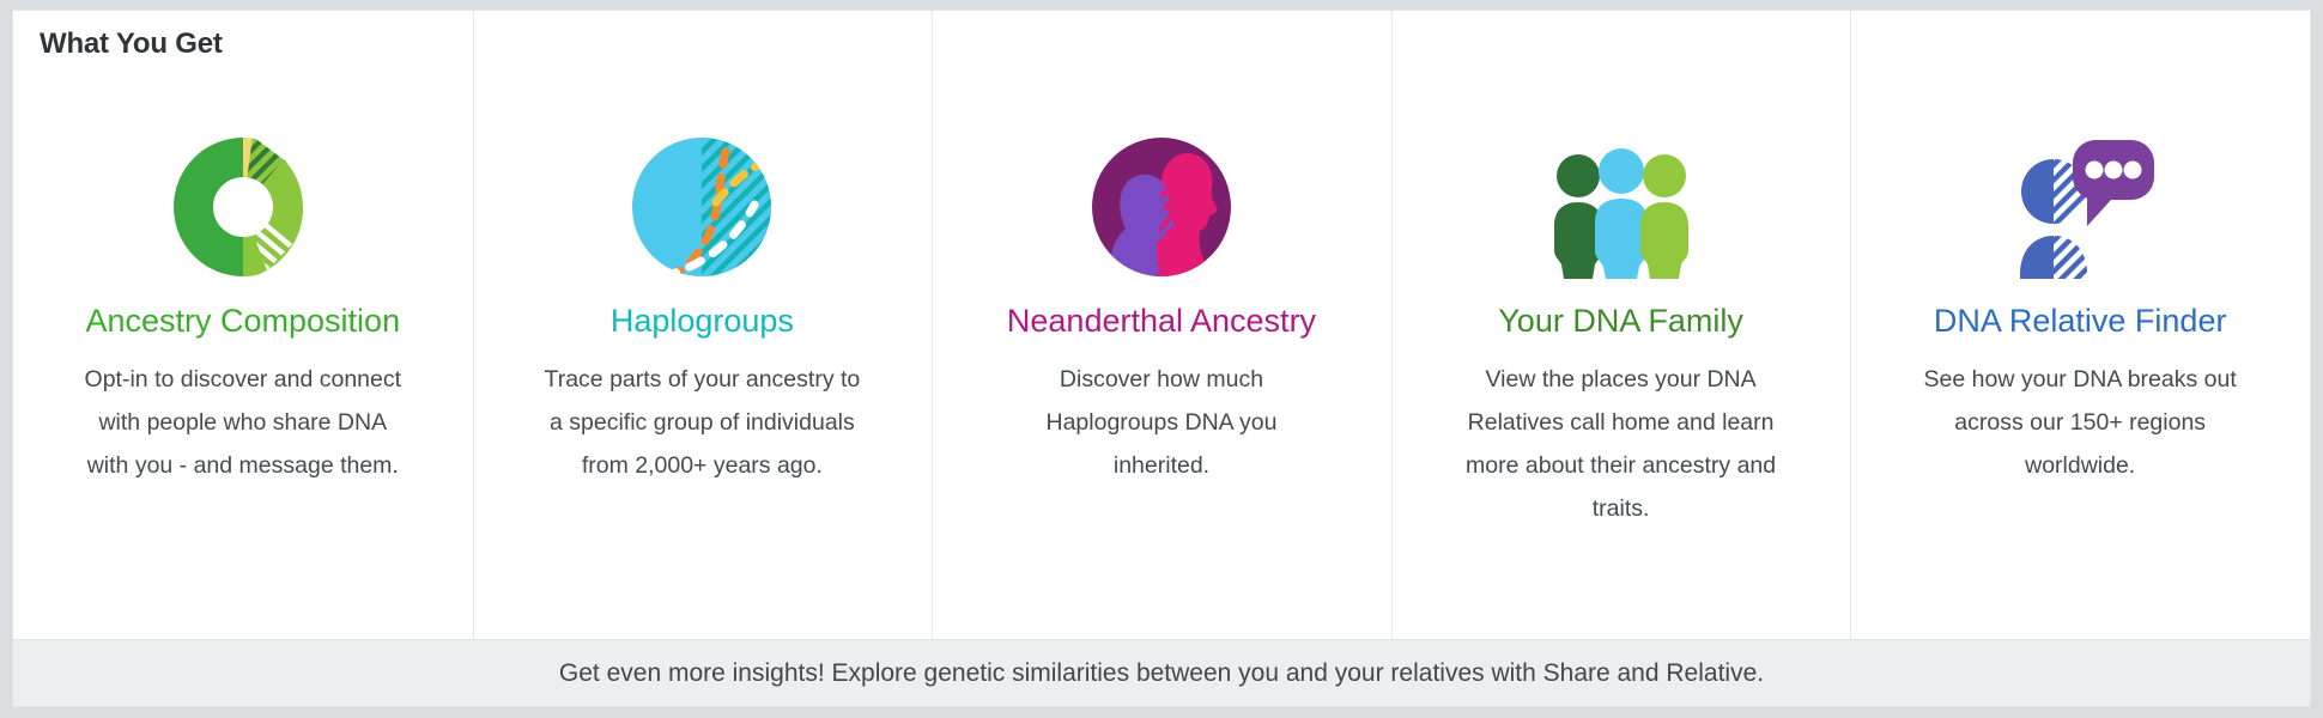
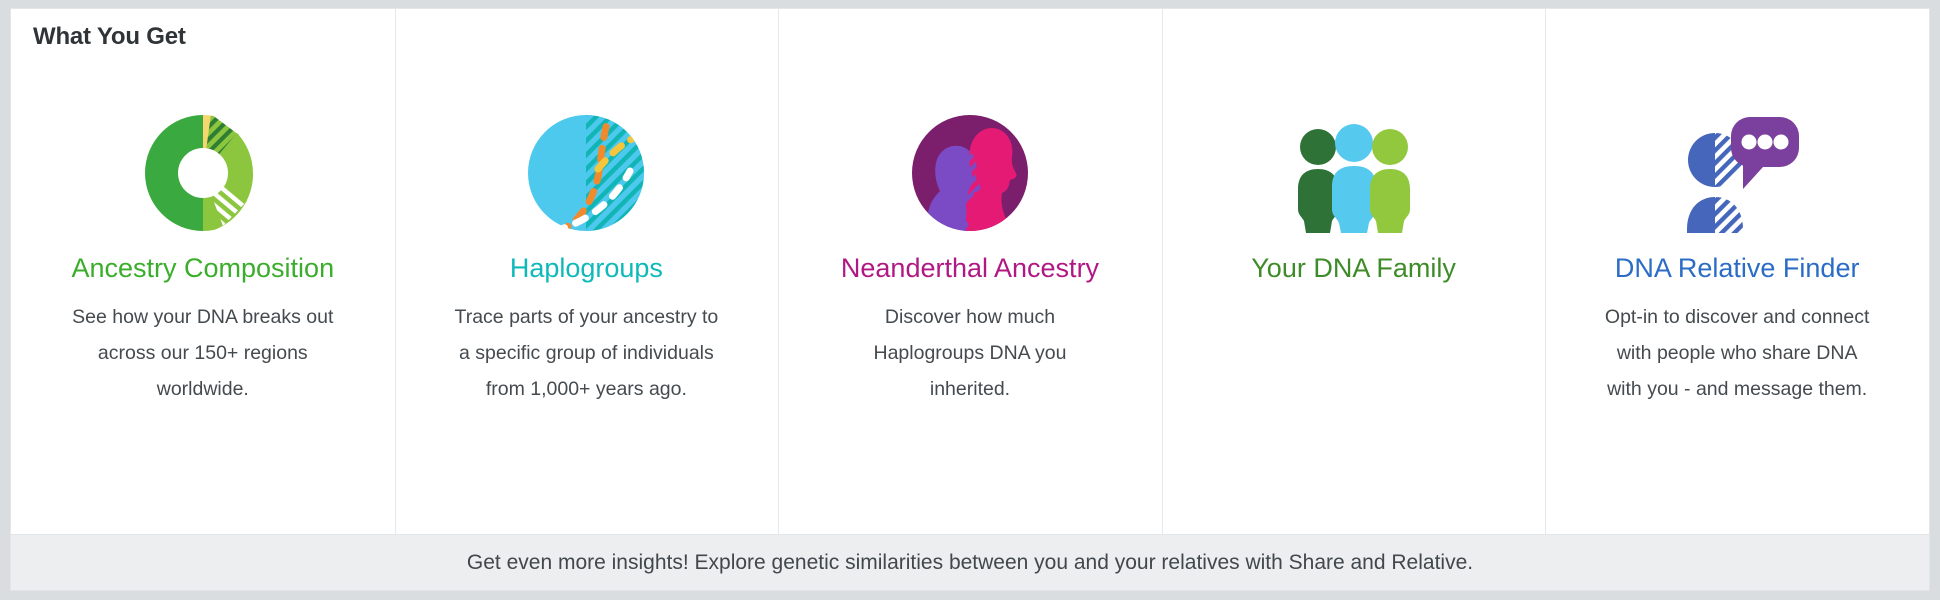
  What You Get
  Ancestry Composition
- Opt-in to discover and connect with people who share DNA with you - and message them.
+ See how your DNA breaks out across our 150+ regions worldwide.
  Haplogroups
- Trace parts of your ancestry to a specific group of individuals from 2,000+ years ago.
+ Trace parts of your ancestry to a specific group of individuals from 1,000+ years ago.
  Neanderthal Ancestry
  Discover how much Haplogroups DNA you inherited.
  Your DNA Family
- View the places your DNA Relatives call home and learn more about their ancestry and traits.
  DNA Relative Finder
- See how your DNA breaks out across our 150+ regions worldwide.
+ Opt-in to discover and connect with people who share DNA with you - and message them.
  Get even more insights! Explore genetic similarities between you and your relatives with Share and Relative.
